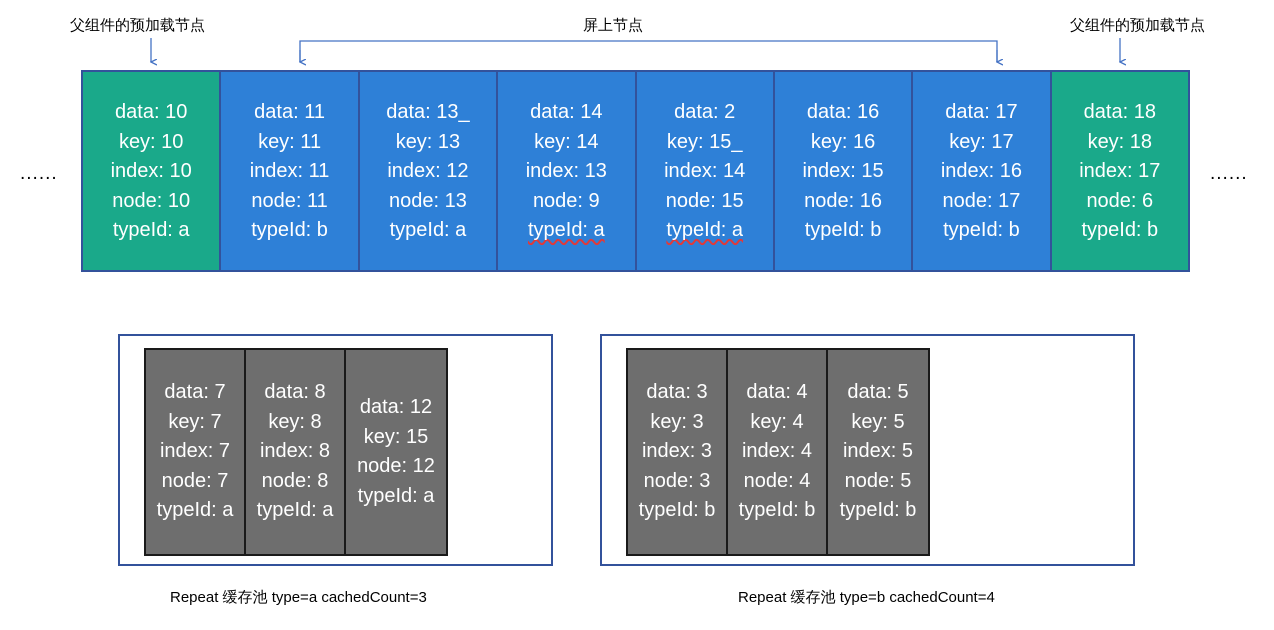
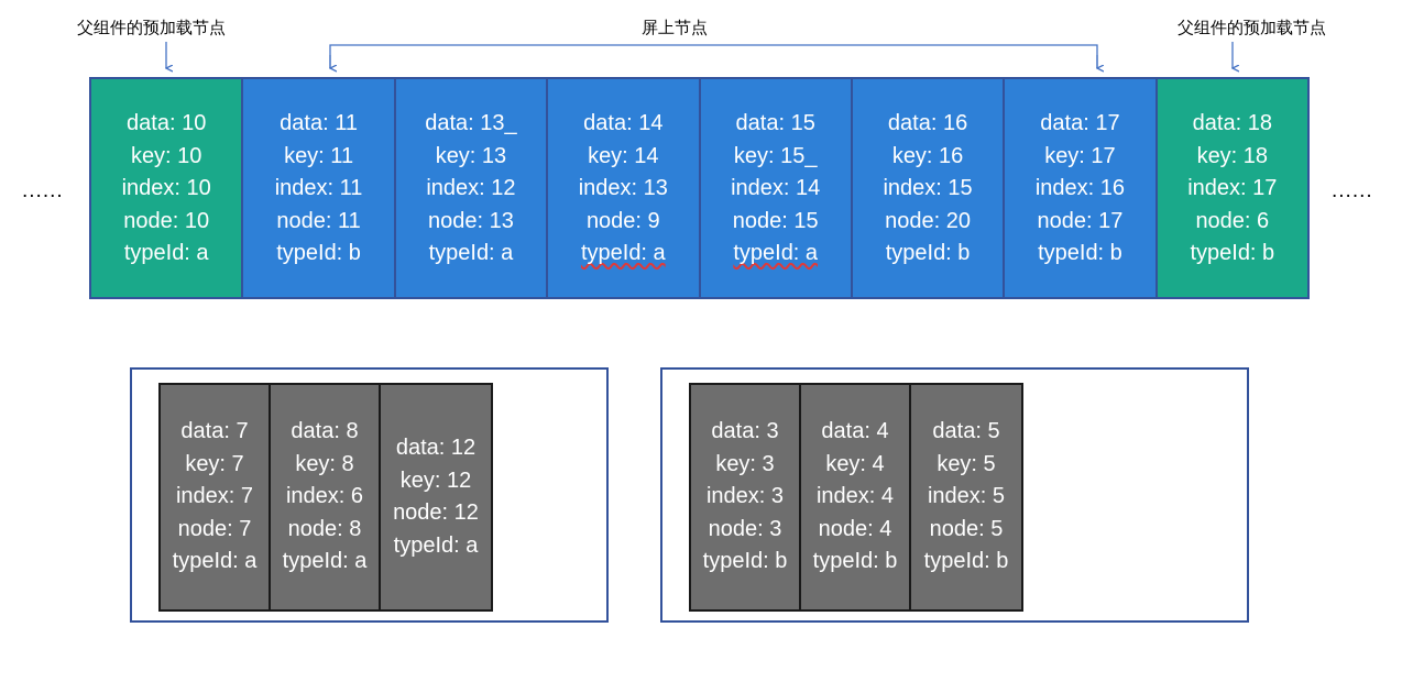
  父组件的预加载节点
  屏上节点
  父组件的预加载节点
  ......
  ......
  data: 10
  key: 10
  index: 10
  node: 10
  typeId: a
  data: 11
  key: 11
  index: 11
  node: 11
  typeId: b
  data: 13_
  key: 13
  index: 12
  node: 13
  typeId: a
  data: 14
  key: 14
  index: 13
  node: 9
  typeId: a
- data: 2
+ data: 15
  key: 15_
  index: 14
  node: 15
  typeId: a
  data: 16
  key: 16
  index: 15
- node: 16
+ node: 20
  typeId: b
  data: 17
  key: 17
  index: 16
  node: 17
  typeId: b
  data: 18
  key: 18
  index: 17
  node: 6
  typeId: b
  data: 7
  key: 7
  index: 7
  node: 7
  typeId: a
  data: 8
  key: 8
- index: 8
+ index: 6
  node: 8
  typeId: a
  data: 12
- key: 15
+ key: 12
  node: 12
  typeId: a
- Repeat 缓存池 type=a cachedCount=3
  data: 3
  key: 3
  index: 3
  node: 3
  typeId: b
  data: 4
  key: 4
  index: 4
  node: 4
  typeId: b
  data: 5
  key: 5
  index: 5
  node: 5
  typeId: b
- Repeat 缓存池 type=b cachedCount=4
